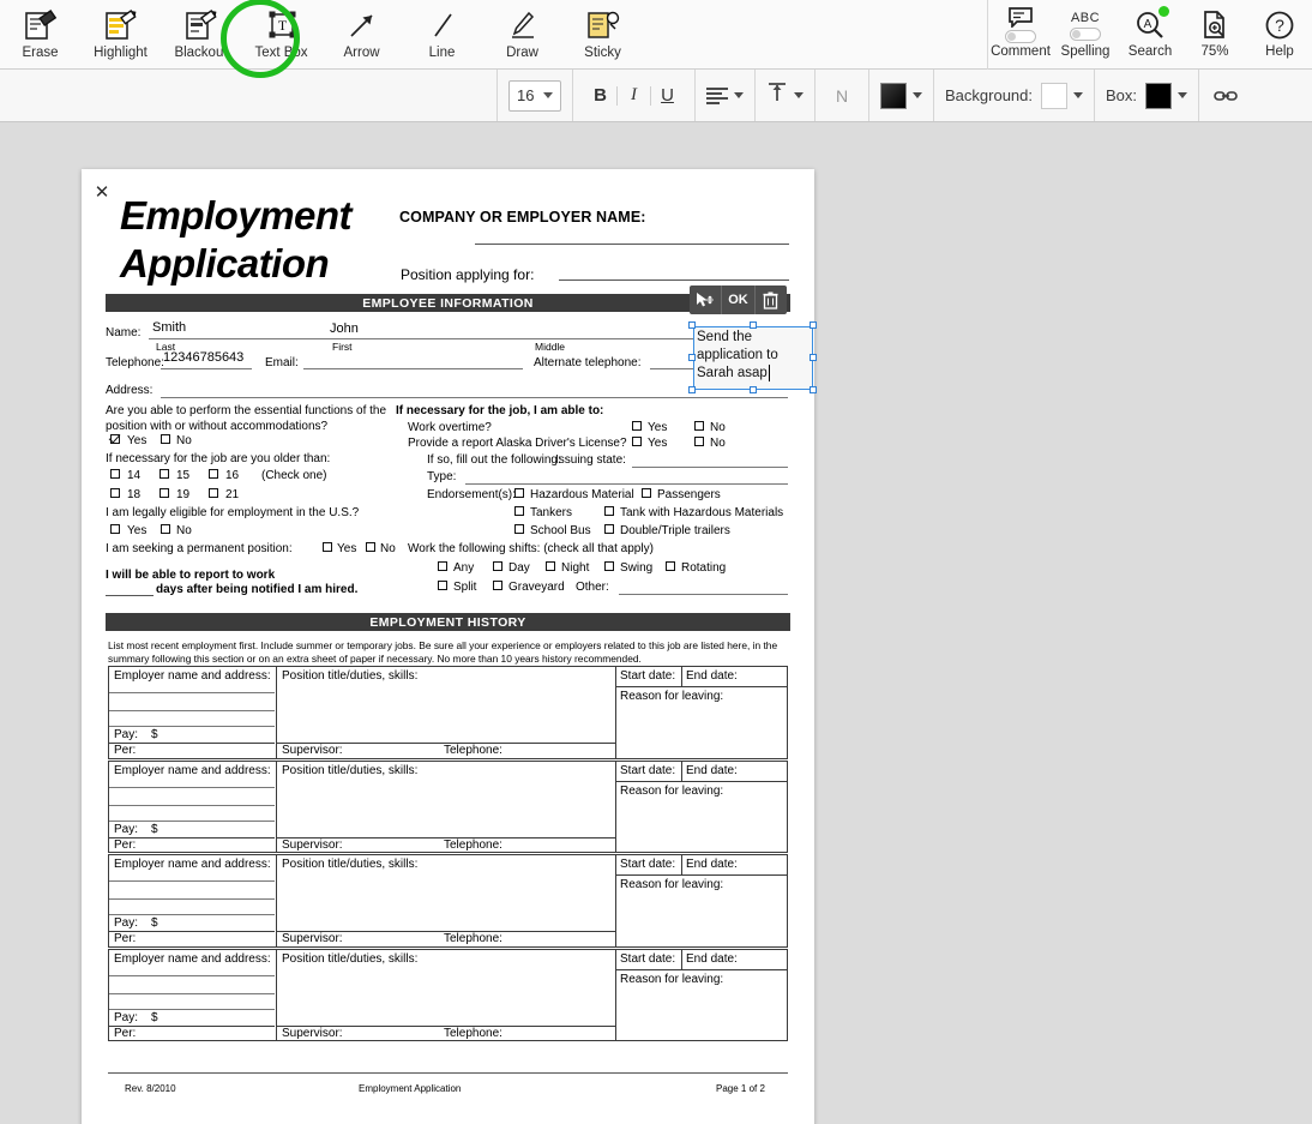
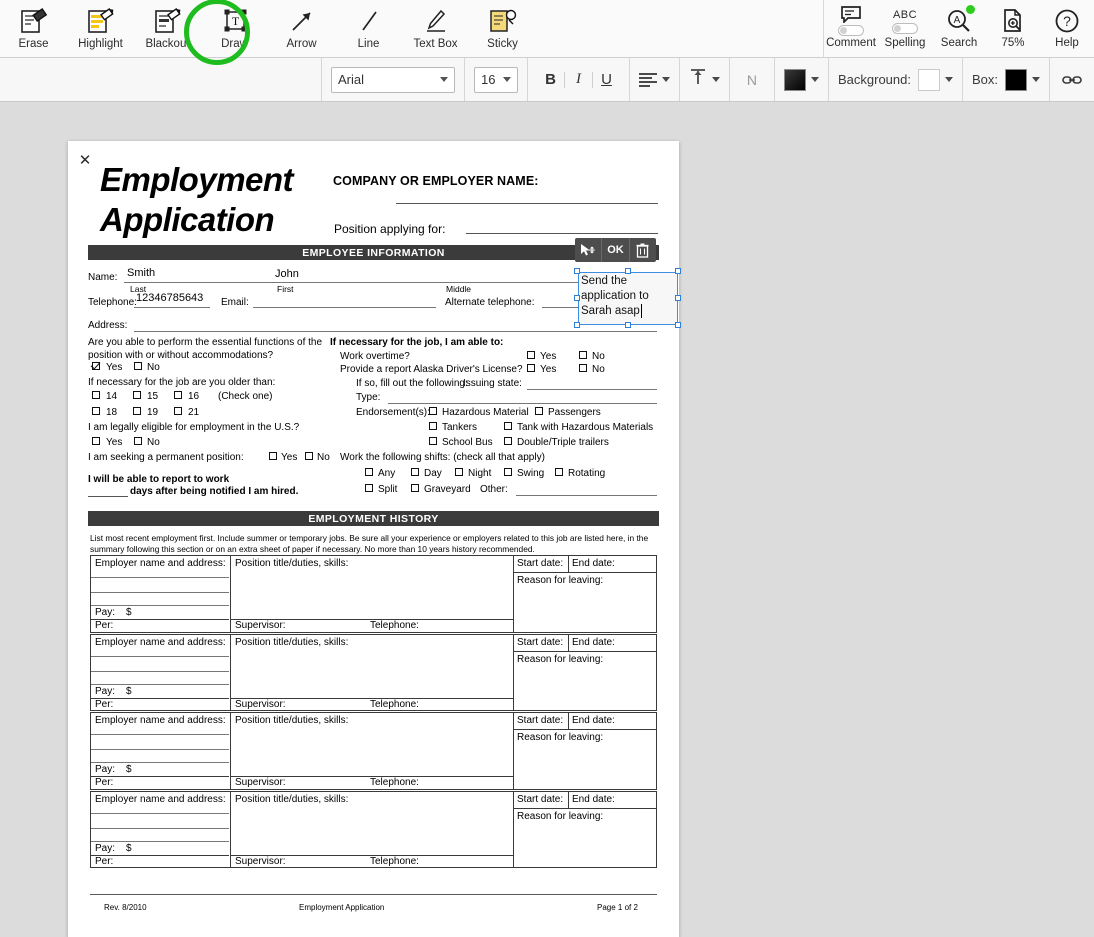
  Erase
  Highlight
  Blackout
  T
- Text Box
+ Draw
  Arrow
  Line
- Draw
+ Text Box
  Sticky
  Comment
  ABC
  Spelling
  A
  Search
  75%
  ?
  Help
+ Arial
  16
  B
  I
  U
  N
  Background:
  Box:
  ✕
  Employment
  Application
  COMPANY OR EMPLOYER NAME:
  Position applying for:
  EMPLOYEE INFORMATION
  Name:
  Smith
  John
  Last
  First
  Middle
  Telephone:
  12346785643
  Email:
  Alternate telephone:
  Address:
  Are you able to perform the essential functions of the position with or without accommodations?
  Yes
  No
  If necessary for the job are you older than:
  14
  15
  16
  (Check one)
  18
  19
  21
  I am legally eligible for employment in the U.S.?
  Yes
  No
  I am seeking a permanent position:
  Yes
  No
  I will be able to report to work
  days after being notified I am hired.
  If necessary for the job, I am able to:
  Work overtime?
  Yes
  No
  Provide a report Alaska Driver's License?
  Yes
  No
  If so, fill out the following:
  Issuing state:
  Type:
  Endorsement(s)
  Hazardous Material
  Passengers
  Tankers
  Tank with Hazardous Materials
  School Bus
  Double/Triple trailers
  Work the following shifts: (check all that apply)
  Any
  Day
  Night
  Swing
  Rotating
  Split
  Graveyard
  Other:
  EMPLOYMENT HISTORY
  List most recent employment first. Include summer or temporary jobs. Be sure all your experience or employers related to this job are listed here, in the summary following this section or on an extra sheet of paper if necessary. No more than 10 years history recommended.
  Employer name and address:
  Position title/duties, skills:
  Start date:
  End date:
  Reason for leaving:
  Pay:
  $
  Per:
  Supervisor:
  Telephone:
  Employer name and address:
  Position title/duties, skills:
  Start date:
  End date:
  Reason for leaving:
  Pay:
  $
  Per:
  Supervisor:
  Telephone:
  Employer name and address:
  Position title/duties, skills:
  Start date:
  End date:
  Reason for leaving:
  Pay:
  $
  Per:
  Supervisor:
  Telephone:
  Employer name and address:
  Position title/duties, skills:
  Start date:
  End date:
  Reason for leaving:
  Pay:
  $
  Per:
  Supervisor:
  Telephone:
  Rev. 8/2010
  Employment Application
  Page 1 of 2
  OK
  Send the
  application to
  Sarah asap
